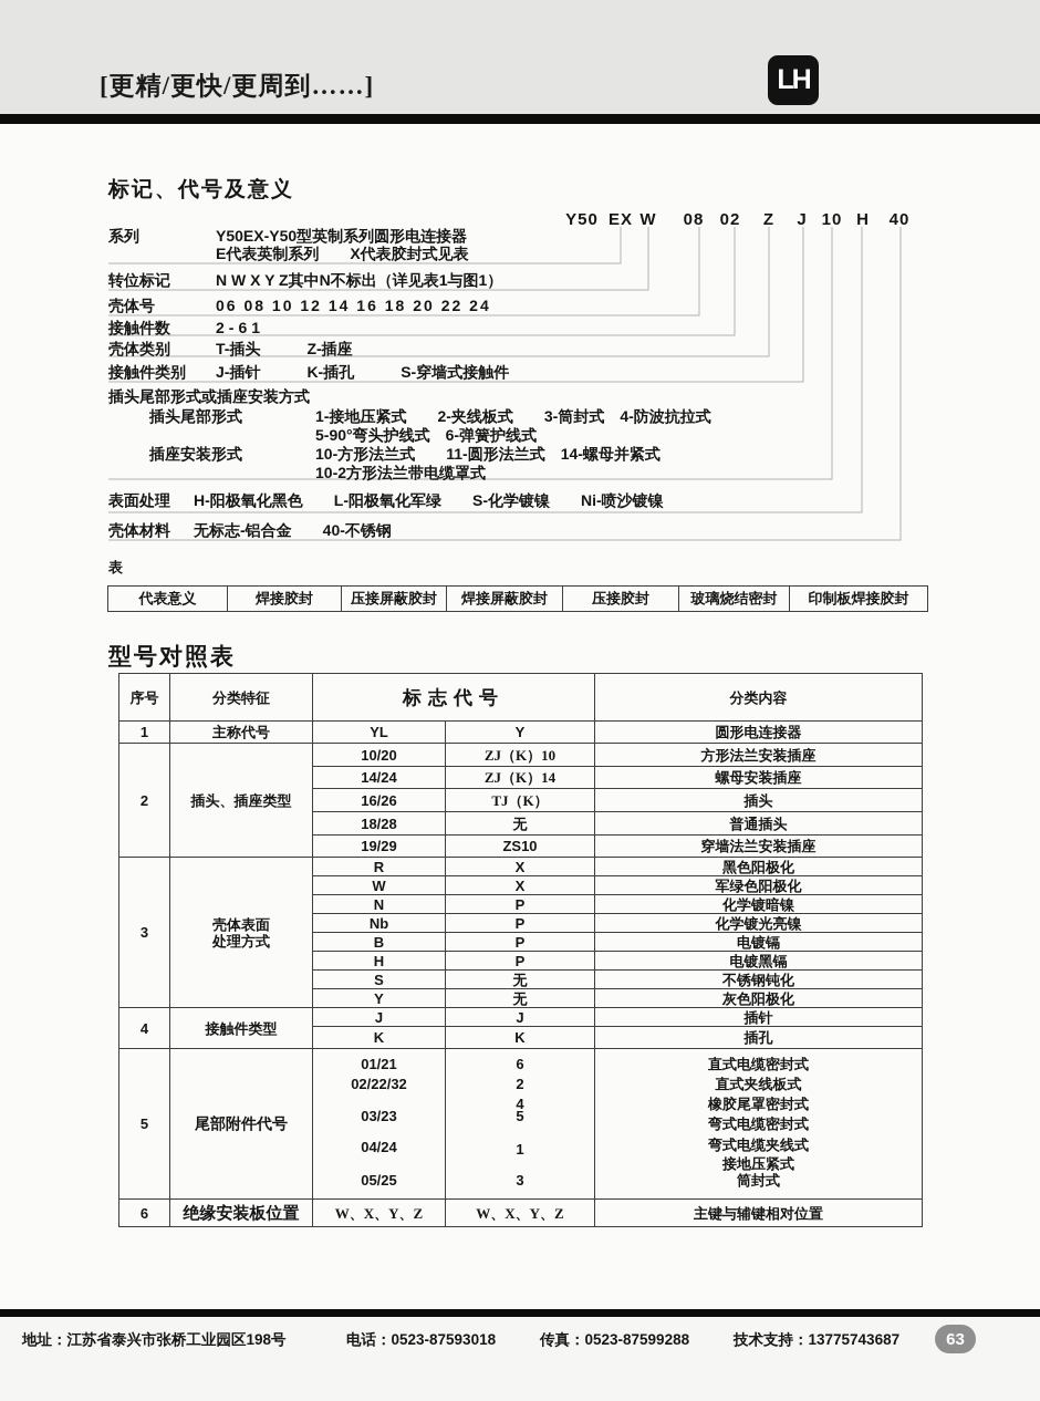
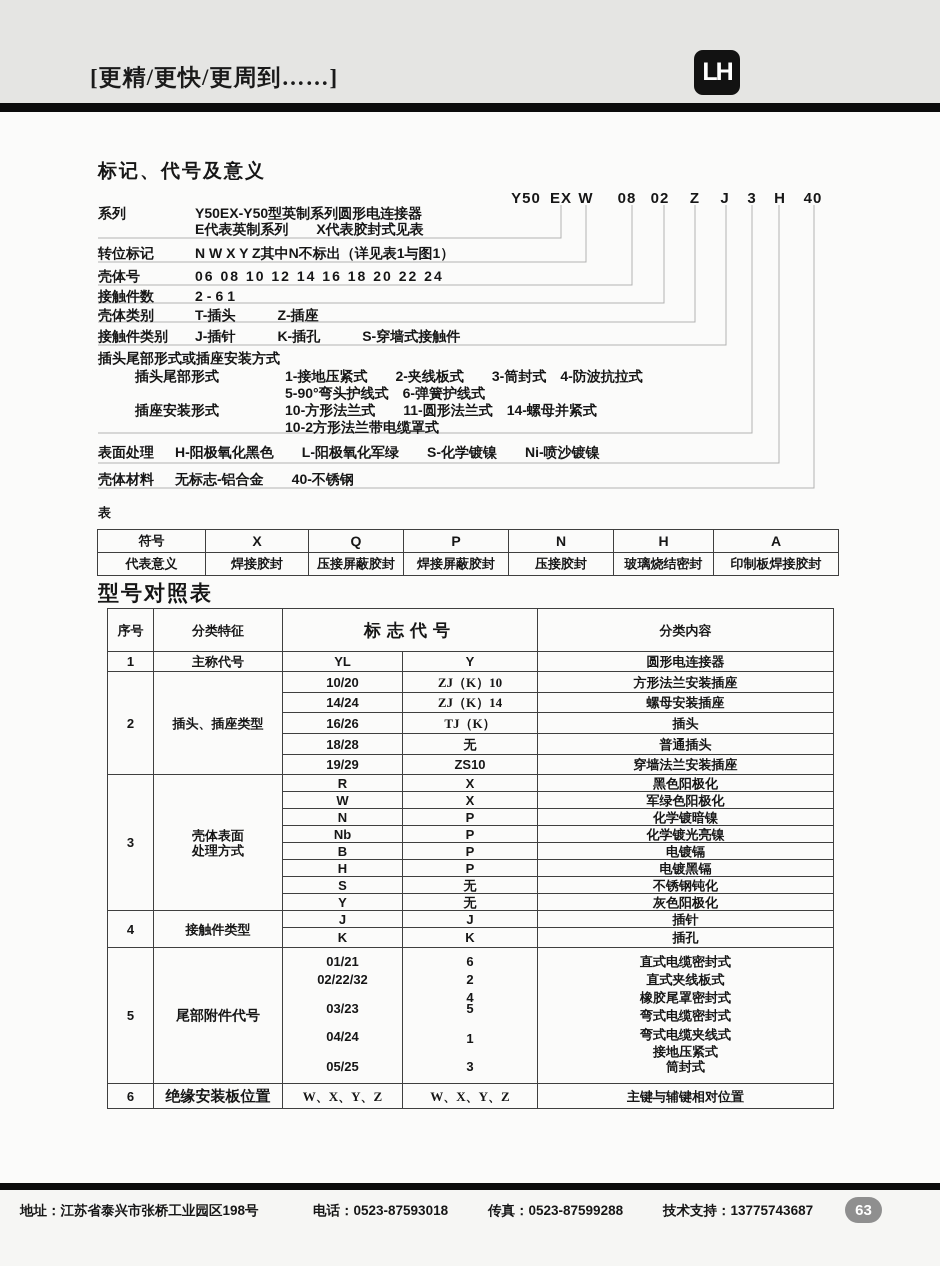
  [更精/更快/更周到……]
  LH
  标记、代号及意义
  Y50
  EX
  W
  08
  02
  Z
  J
- 10
+ 3
  H
  40
  系列
  Y50EX-Y50型英制系列圆形电连接器
  E代表英制系列 X代表胶封式见表
  转位标记
  N W X Y Z其中N不标出（详见表1与图1）
  壳体号
  06 08 10 12 14 16 18 20 22 24
  接触件数
  2-61
  壳体类别
  T-插头 Z-插座
  接触件类别
  J-插针 K-插孔 S-穿墙式接触件
  插头尾部形式或插座安装方式
  插头尾部形式
  1-接地压紧式 2-夹线板式 3-筒封式 4-防波抗拉式
  5-90°弯头护线式 6-弹簧护线式
  插座安装形式
  10-方形法兰式 11-圆形法兰式 14-螺母并紧式
  10-2方形法兰带电缆罩式
  表面处理
  H-阳极氧化黑色 L-阳极氧化军绿 S-化学镀镍 Ni-喷沙镀镍
  壳体材料
  无标志-铝合金 40-不锈钢
  表
+ 符号	X	Q	P	N	H	A
  代表意义	焊接胶封	压接屏蔽胶封	焊接屏蔽胶封	压接胶封	玻璃烧结密封	印制板焊接胶封
  型号对照表
  序号	分类特征	标志代号	分类内容
  1	主称代号	YL	Y	圆形电连接器
  2	插头、插座类型	10/20	ZJ（K）10	方形法兰安装插座
  14/24	ZJ（K）14	螺母安装插座
  16/26	TJ（K）	插头
  18/28	无	普通插头
  19/29	ZS10	穿墙法兰安装插座
  3	壳体表面 处理方式	R	X	黑色阳极化
  W	X	军绿色阳极化
  N	P	化学镀暗镍
  Nb	P	化学镀光亮镍
  B	P	电镀镉
  H	P	电镀黑镉
  S	无	不锈钢钝化
  Y	无	灰色阳极化
  4	接触件类型	J	J	插针
  K	K	插孔
  5	尾部附件代号	01/21 02/22/32 03/23 04/24 05/25	6 2 4 5 1 3	直式电缆密封式 直式夹线板式 橡胶尾罩密封式 弯式电缆密封式 弯式电缆夹线式 接地压紧式 筒封式
  6	绝缘安装板位置	W、X、Y、Z	W、X、Y、Z	主键与辅键相对位置
  地址：江苏省泰兴市张桥工业园区198号
  电话：0523-87593018
  传真：0523-87599288
  技术支持：13775743687
  63
